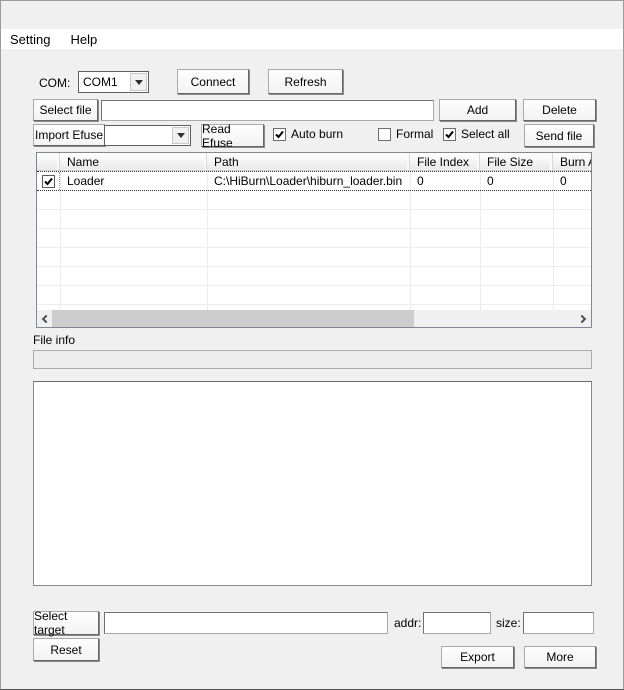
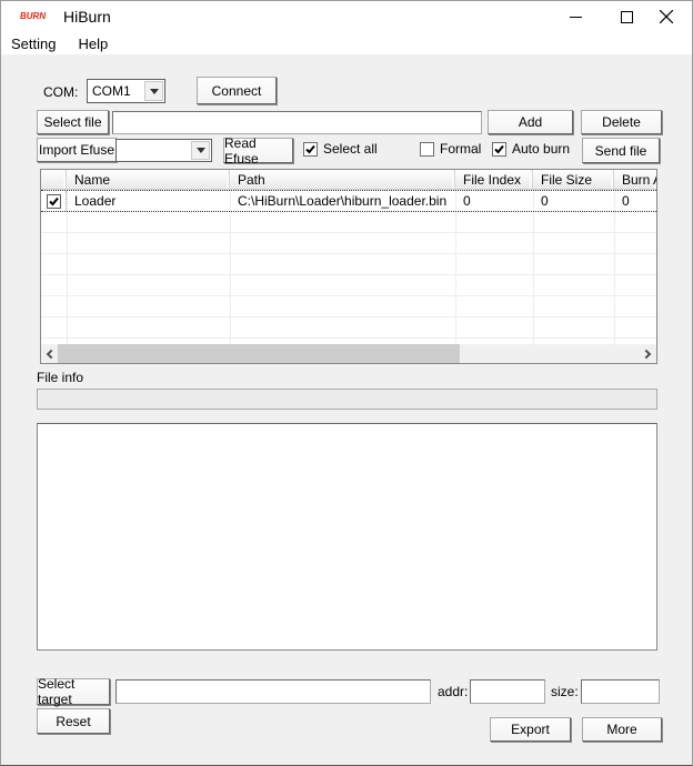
+ BURN
+ HiBurn
  Setting
  Help
  COM:
  COM1
  Connect
- Refresh
  Select file
  Add
  Delete
  Import Efuse
  Read Efuse
- Auto burn
+ Select all
  Formal
- Select all
+ Auto burn
  Send file
  Name
  Path
  File Index
  File Size
  Burn
  Loader
  C:\HiBurn\Loader\hiburn_loader.bin
  0
  0
  0
  File info
  Select target
  addr:
  size:
  Reset
  Export
  More
